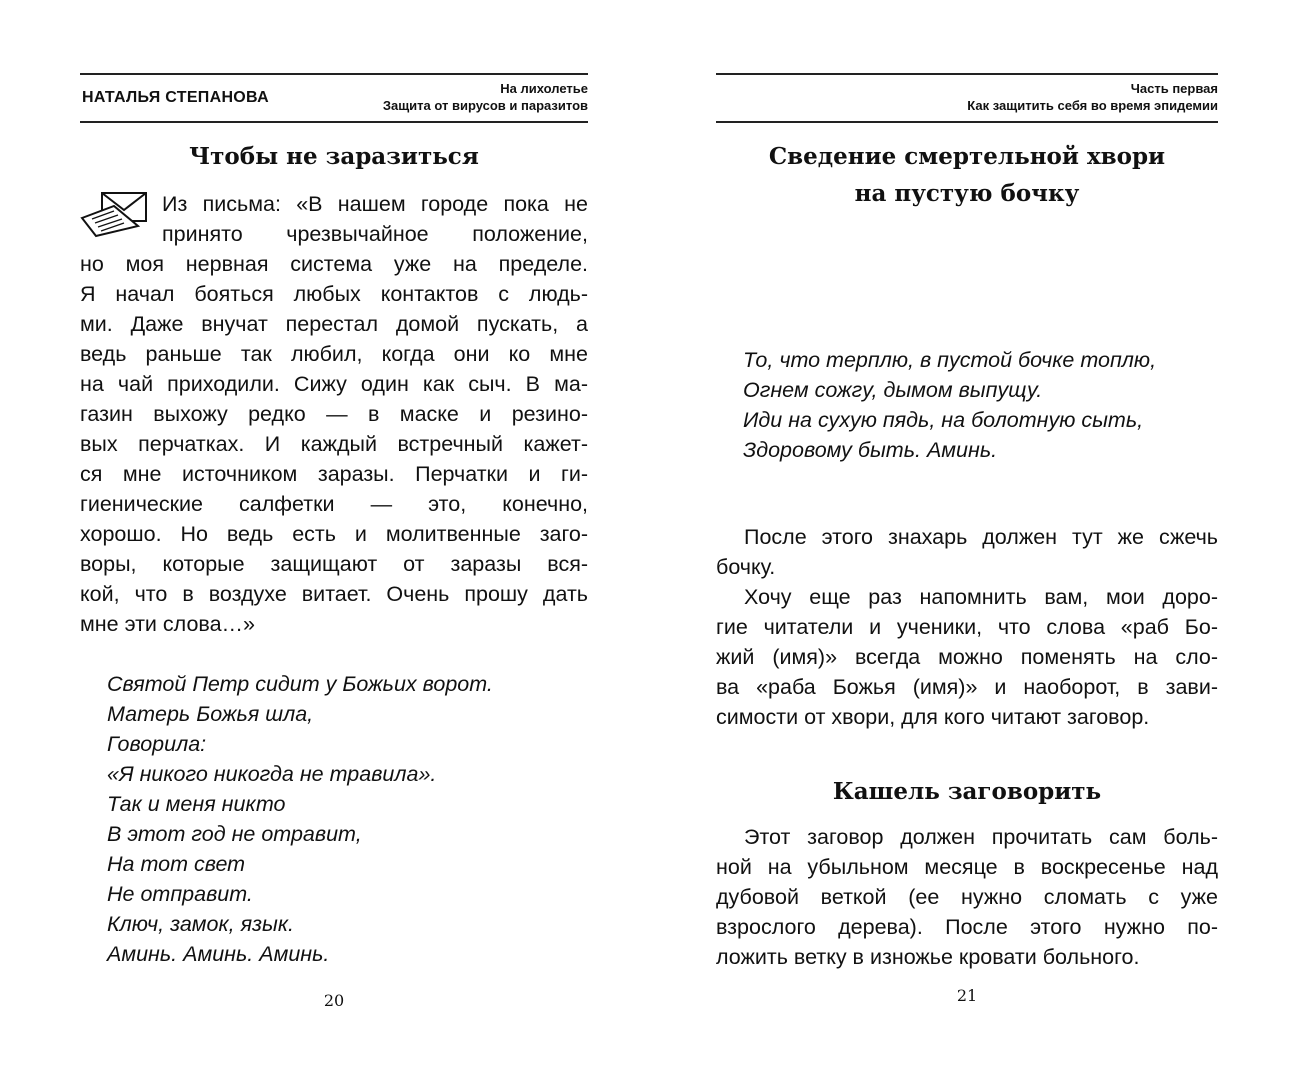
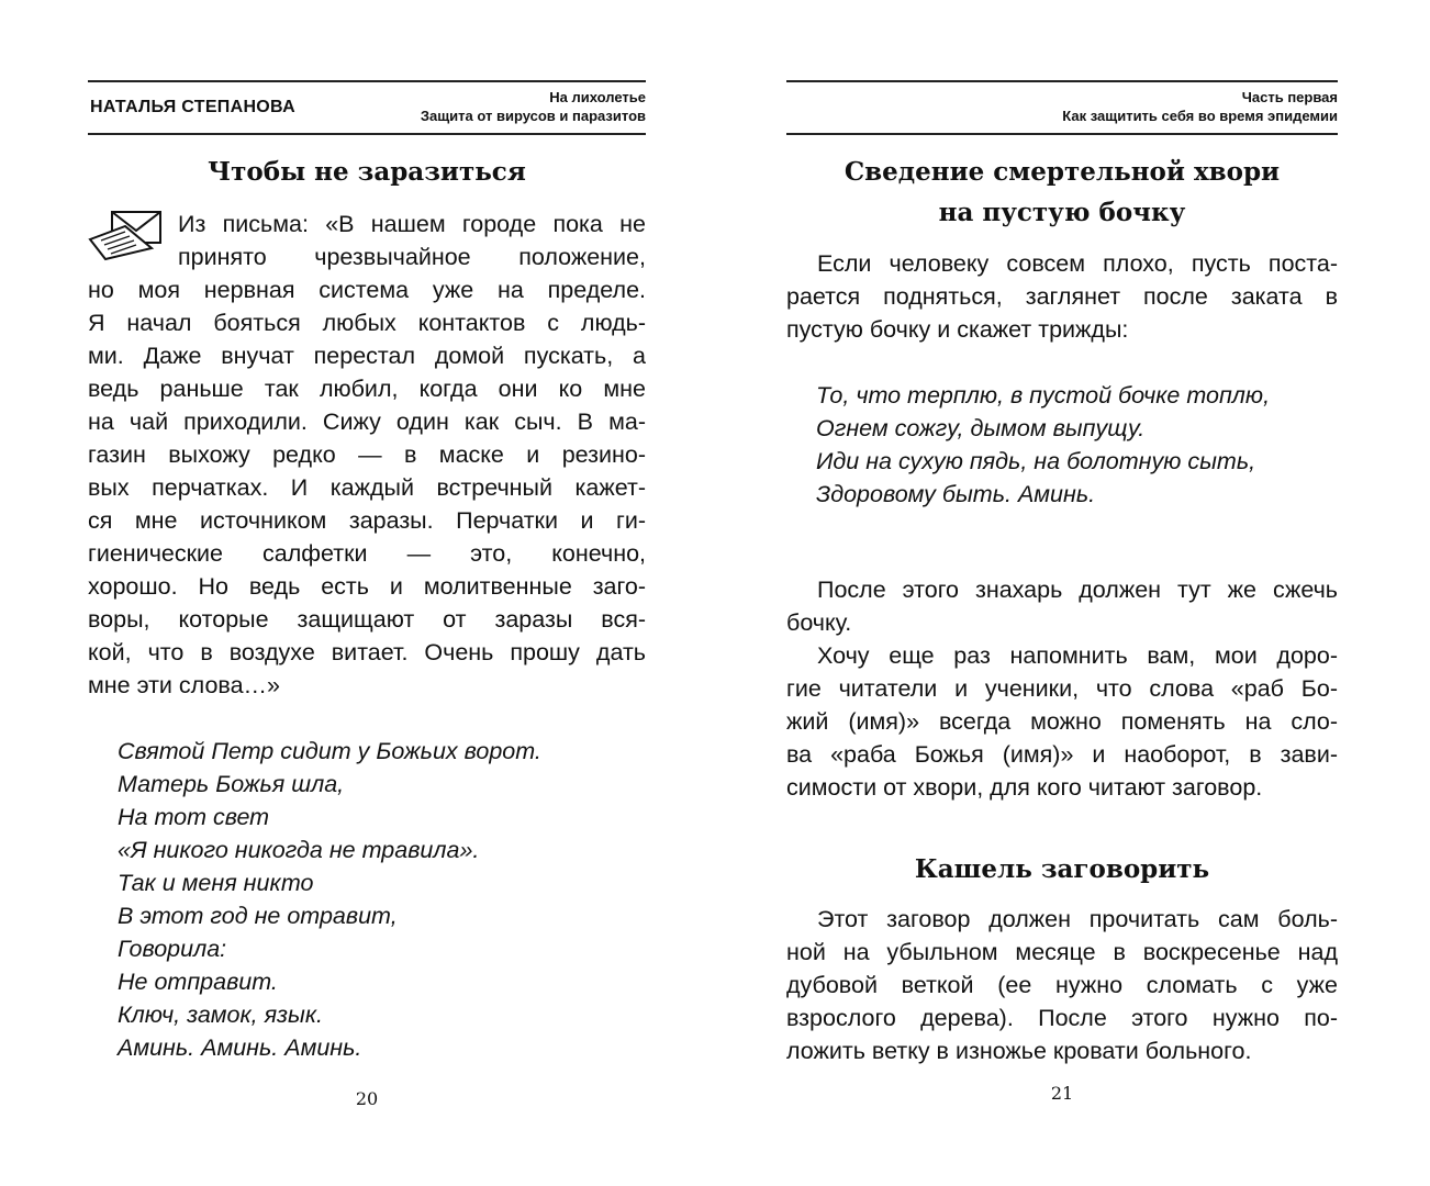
  НАТАЛЬЯ СТЕПАНОВА
  На лихолетье
  Защита от вирусов и паразитов
  Чтобы не заразиться
  Из письма: «В нашем городе пока не
  принято чрезвычайное положение,
  но моя нервная система уже на пределе.
  Я начал бояться любых контактов с людь-
  ми. Даже внучат перестал домой пускать, а
  ведь раньше так любил, когда они ко мне
  на чай приходили. Сижу один как сыч. В ма-
  газин выхожу редко — в маске и резино-
  вых перчатках. И каждый встречный кажет-
  ся мне источником заразы. Перчатки и ги-
  гиенические салфетки — это, конечно,
  хорошо. Но ведь есть и молитвенные заго-
  воры, которые защищают от заразы вся-
  кой, что в воздухе витает. Очень прошу дать
  мне эти слова…»
  Святой Петр сидит у Божьих ворот.
  Матерь Божья шла,
- Говорила:
+ На тот свет
  «Я никого никогда не травила».
  Так и меня никто
  В этот год не отравит,
- На тот свет
+ Говорила:
  Не отправит.
  Ключ, замок, язык.
  Аминь. Аминь. Аминь.
  20
  Часть первая
  Как защитить себя во время эпидемии
  Сведение смертельной хвори
  на пустую бочку
+ Если человеку совсем плохо, пусть поста-
+ рается подняться, заглянет после заката в
+ пустую бочку и скажет трижды:
  То, что терплю, в пустой бочке топлю,
  Огнем сожгу, дымом выпущу.
  Иди на сухую пядь, на болотную сыть,
  Здоровому быть. Аминь.
  После этого знахарь должен тут же сжечь
  бочку.
  Хочу еще раз напомнить вам, мои доро-
  гие читатели и ученики, что слова «раб Бо-
  жий (имя)» всегда можно поменять на сло-
  ва «раба Божья (имя)» и наоборот, в зави-
  симости от хвори, для кого читают заговор.
  Кашель заговорить
  Этот заговор должен прочитать сам боль-
  ной на убыльном месяце в воскресенье над
  дубовой веткой (ее нужно сломать с уже
  взрослого дерева). После этого нужно по-
  ложить ветку в изножье кровати больного.
  21
